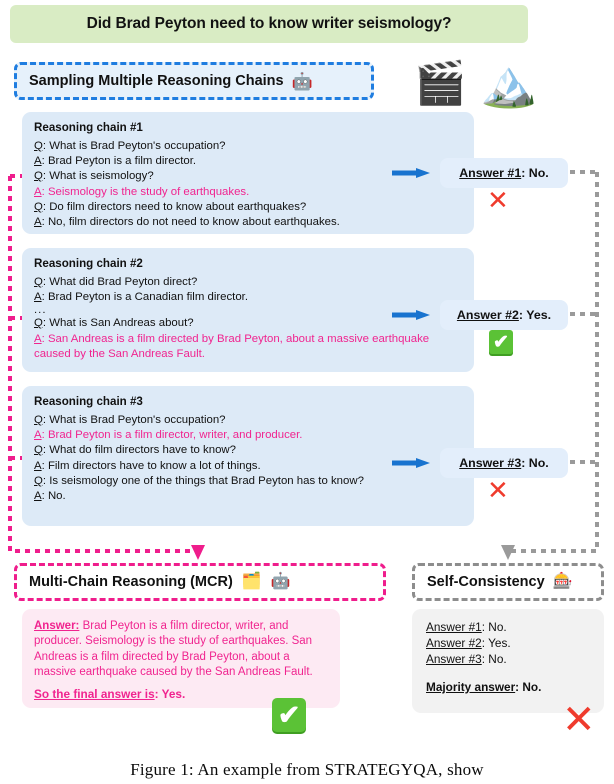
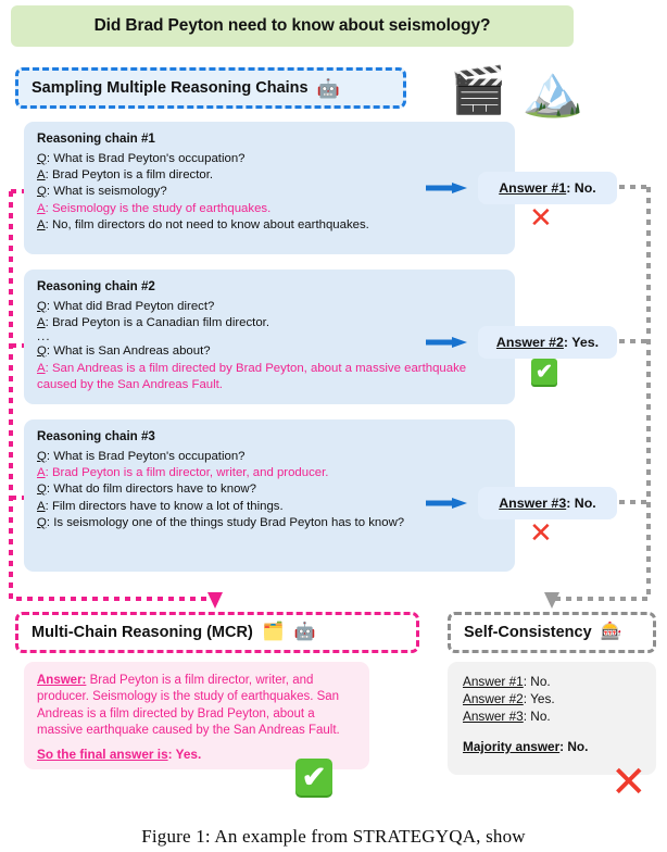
- Did Brad Peyton need to know writer seismology?
+ Did Brad Peyton need to know about seismology?
  Sampling Multiple Reasoning Chains
  🤖
  🎬
  🏔️
  Reasoning chain #1
  Q: What is Brad Peyton's occupation?
  A: Brad Peyton is a film director.
  Q: What is seismology?
  A: Seismology is the study of earthquakes.
- Q: Do film directors need to know about earthquakes?
  A: No, film directors do not need to know about earthquakes.
  Reasoning chain #2
  Q: What did Brad Peyton direct?
  A: Brad Peyton is a Canadian film director.
  ...
  Q: What is San Andreas about?
  A: San Andreas is a film directed by Brad Peyton, about a massive earthquake caused by the San Andreas Fault.
  Reasoning chain #3
  Q: What is Brad Peyton's occupation?
  A: Brad Peyton is a film director, writer, and producer.
  Q: What do film directors have to know?
  A: Film directors have to know a lot of things.
- Q: Is seismology one of the things that Brad Peyton has to know?
+ Q: Is seismology one of the things study Brad Peyton has to know?
- A: No.
  Answer #1: No.
  Answer #2: Yes.
  Answer #3: No.
  ✕
  ✔
  ✕
  Multi-Chain Reasoning (MCR)
  🗂️
  🤖
  Self-Consistency
  🎰
  Answer: Brad Peyton is a film director, writer, and producer. Seismology is the study of earthquakes. San Andreas is a film directed by Brad Peyton, about a massive earthquake caused by the San Andreas Fault.
  So the final answer is: Yes.
  ✔
  Answer #1: No.
  Answer #2: Yes.
  Answer #3: No.
  Majority answer: No.
  ✕
  Figure 1: An example from STRATEGYQA, show
